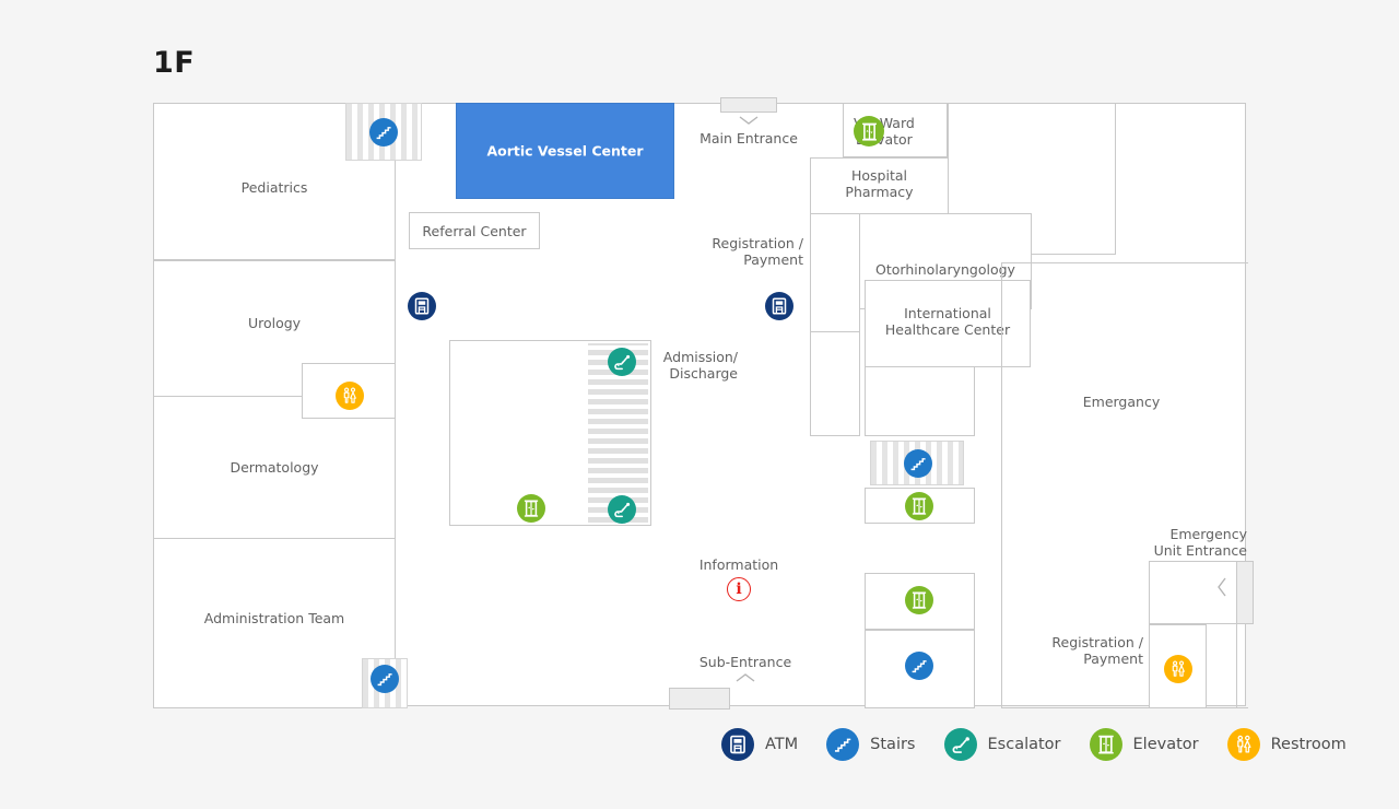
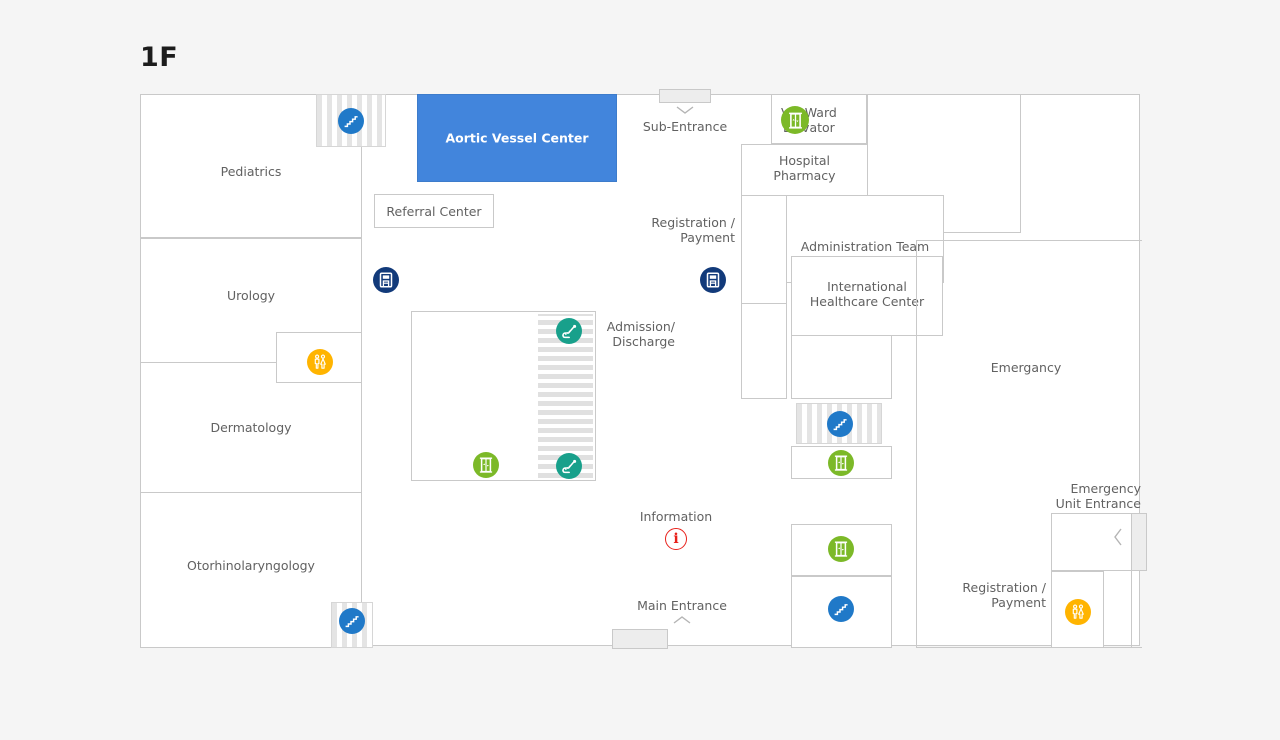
  1F
  Pediatrics
  Urology
  Dermatology
- Administration Team
+ Otorhinolaryngology
  Aortic Vessel Center
  Referral Center
- Main Entrance
+ Sub-Entrance
  Registration /
  Payment
  Admission/
  Discharge
  Information
  i
- Sub-Entrance
+ Main Entrance
  Hospital
  Pharmacy
- Otorhinolaryngology
+ Administration Team
  International
  Healthcare Center
  Emergancy
  Emergency
  Unit Entrance
  Registration /
  Payment
- ATM
- Stairs
- Escalator
- Elevator
- Restroom
